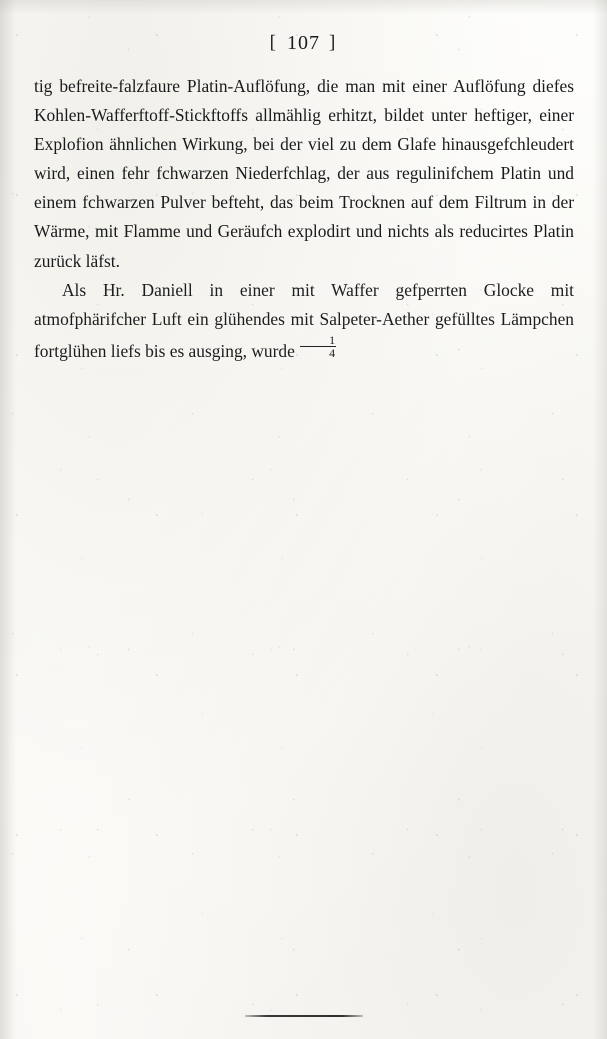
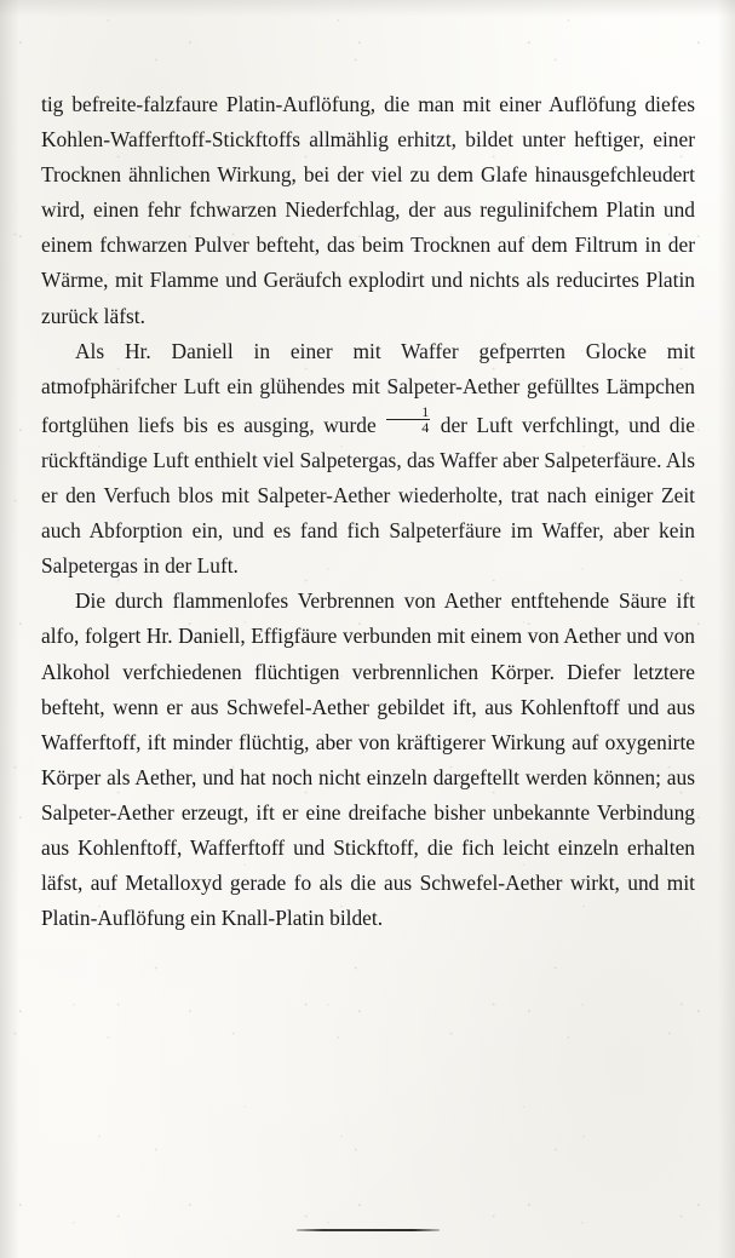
- [ 107 ]
- tig befreite-falzfaure Platin-Auflöfung, die man mit einer Auflöfung diefes Kohlen-Wafferftoff-Stickftoffs allmählig erhitzt, bildet unter heftiger, einer Explofion ähnlichen Wirkung, bei der viel zu dem Glafe hinausgefchleudert wird, einen fehr fchwarzen Niederfchlag, der aus regulinifchem Platin und einem fchwarzen Pulver befteht, das beim Trocknen auf dem Filtrum in der Wärme, mit Flamme und Geräufch explodirt und nichts als reducirtes Platin zurück läfst.
+ tig befreite-falzfaure Platin-Auflöfung, die man mit einer Auflöfung diefes Kohlen-Wafferftoff-Stickftoffs allmählig erhitzt, bildet unter heftiger, einer Trocknen ähnlichen Wirkung, bei der viel zu dem Glafe hinausgefchleudert wird, einen fehr fchwarzen Niederfchlag, der aus regulinifchem Platin und einem fchwarzen Pulver befteht, das beim Trocknen auf dem Filtrum in der Wärme, mit Flamme und Geräufch explodirt und nichts als reducirtes Platin zurück läfst.
  Als Hr. Daniell in einer mit Waffer gefperrten Glocke mit atmofphärifcher Luft ein glühendes mit Salpeter-Aether gefülltes Lämpchen fortglühen liefs bis es ausging, wurde
  1
  4
+ der Luft verfchlingt, und die rückftändige Luft enthielt viel Salpetergas, das Waffer aber Salpeterfäure. Als er den Verfuch blos mit Salpeter-Aether wiederholte, trat nach einiger Zeit auch Abforption ein, und es fand fich Salpeterfäure im Waffer, aber kein Salpetergas in der Luft.
+ Die durch flammenlofes Verbrennen von Aether entftehende Säure ift alfo, folgert Hr. Daniell, Effigfäure verbunden mit einem von Aether und von Alkohol verfchiedenen flüchtigen verbrennlichen Körper. Diefer letztere befteht, wenn er aus Schwefel-Aether gebildet ift, aus Kohlenftoff und aus Wafferftoff, ift minder flüchtig, aber von kräftigerer Wirkung auf oxygenirte Körper als Aether, und hat noch nicht einzeln dargeftellt werden können; aus Salpeter-Aether erzeugt, ift er eine dreifache bisher unbekannte Verbindung aus Kohlenftoff, Wafferftoff und Stickftoff, die fich leicht einzeln erhalten läfst, auf Metalloxyd gerade fo als die aus Schwefel-Aether wirkt, und mit Platin-Auflöfung ein Knall-Platin bildet.
